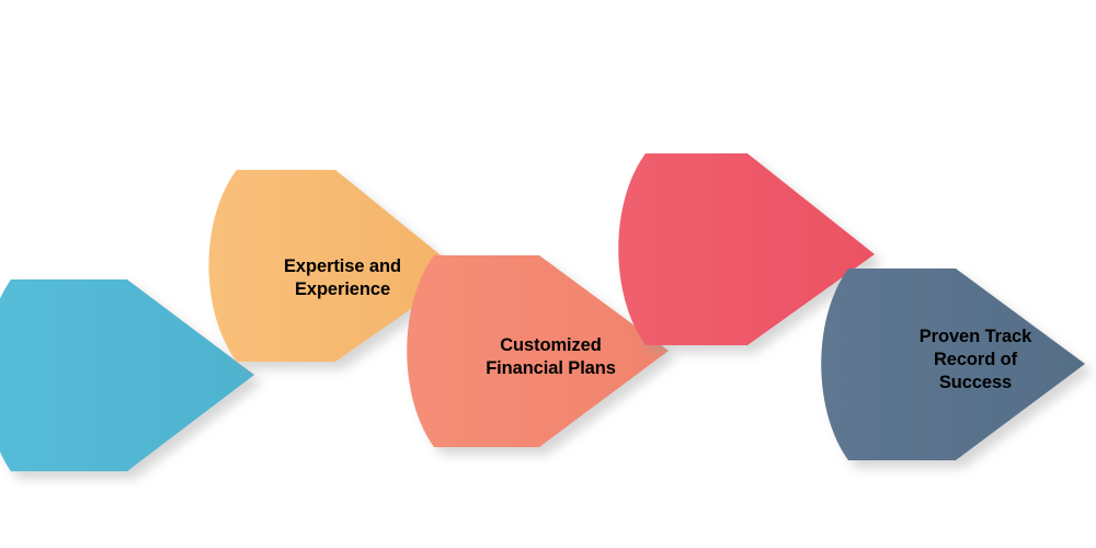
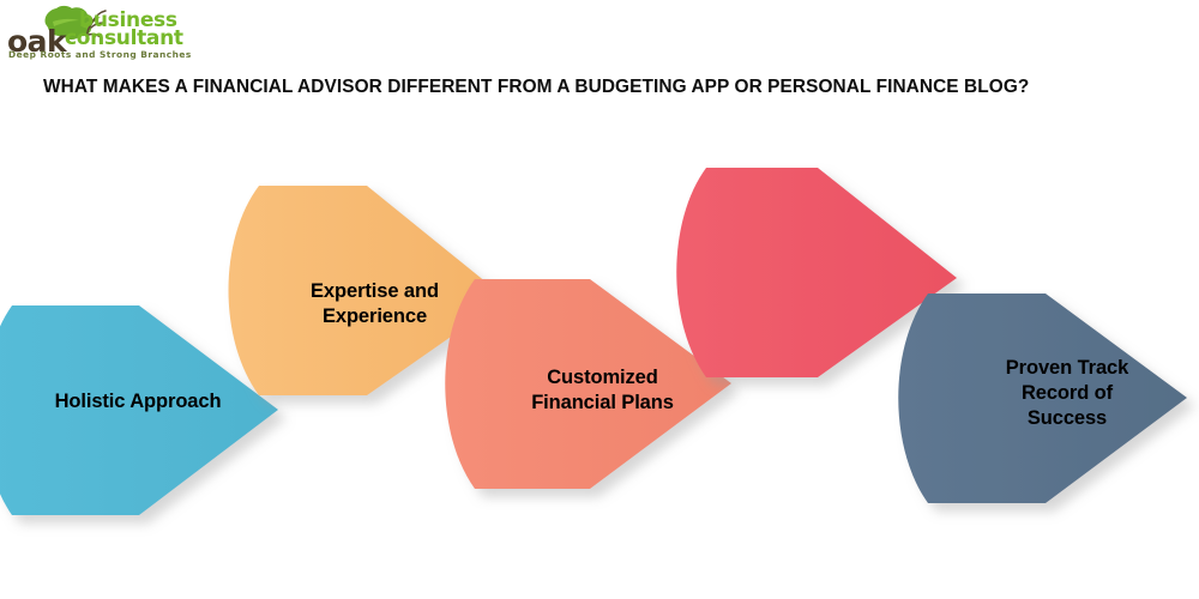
+ business
+ oak
+ consultant
+ Deep Roots and Strong Branches
+ WHAT MAKES A FINANCIAL ADVISOR DIFFERENT FROM A BUDGETING APP OR PERSONAL FINANCE BLOG?
+ Holistic Approach
  Expertise and
  Experience
  Customized
  Financial Plans
  Proven Track
  Record of
  Success
